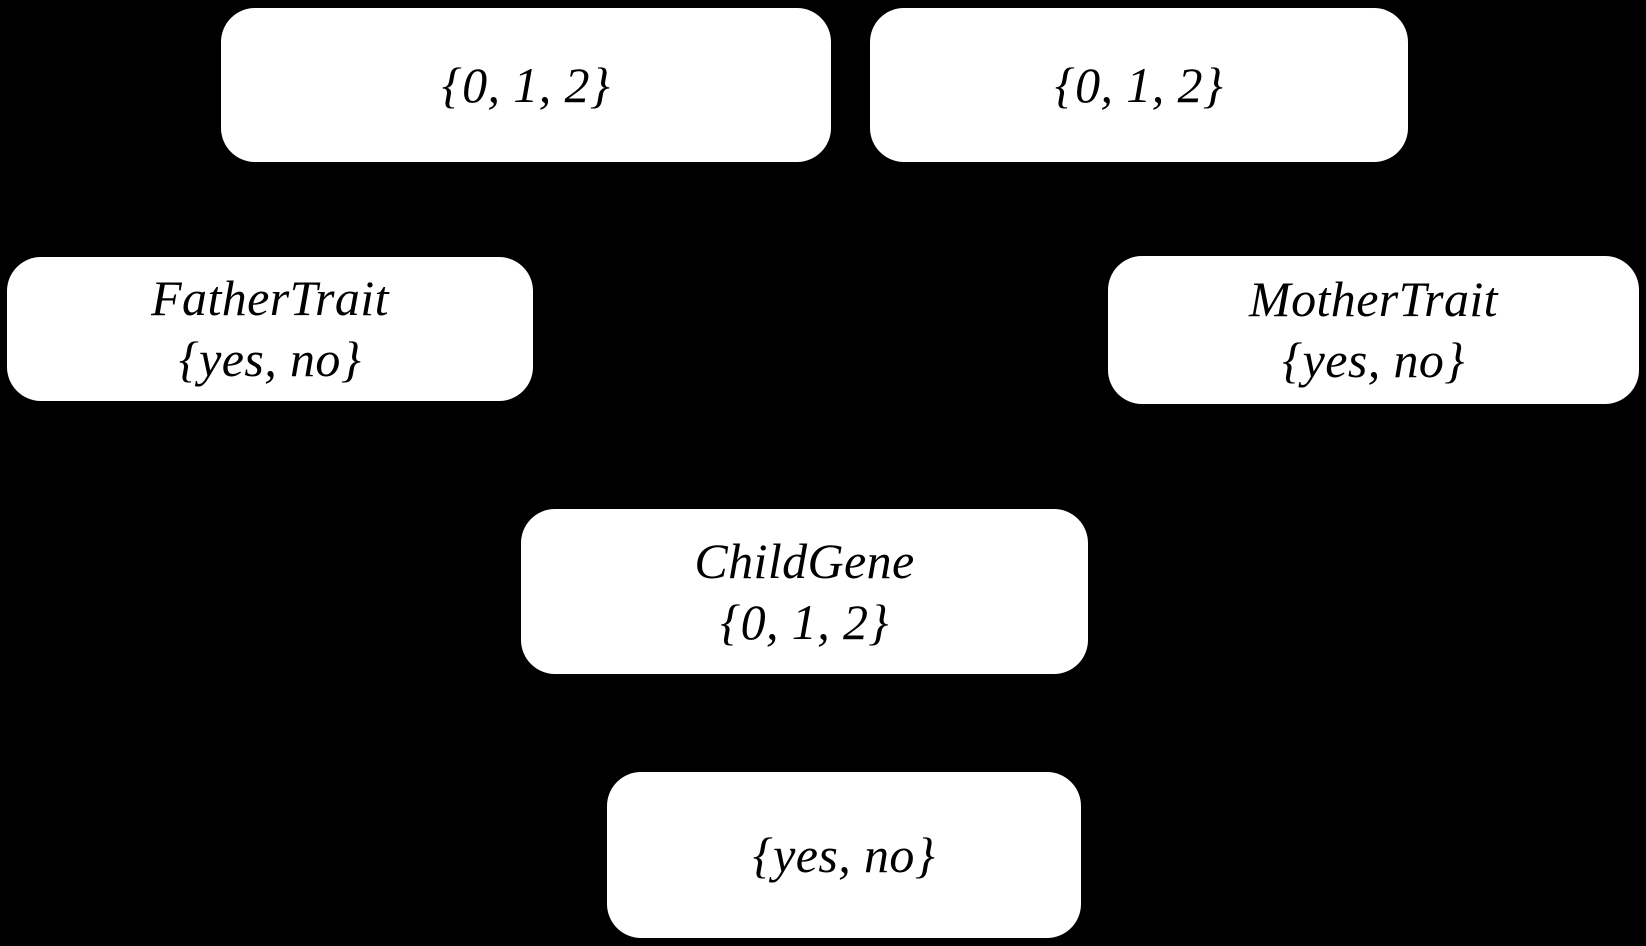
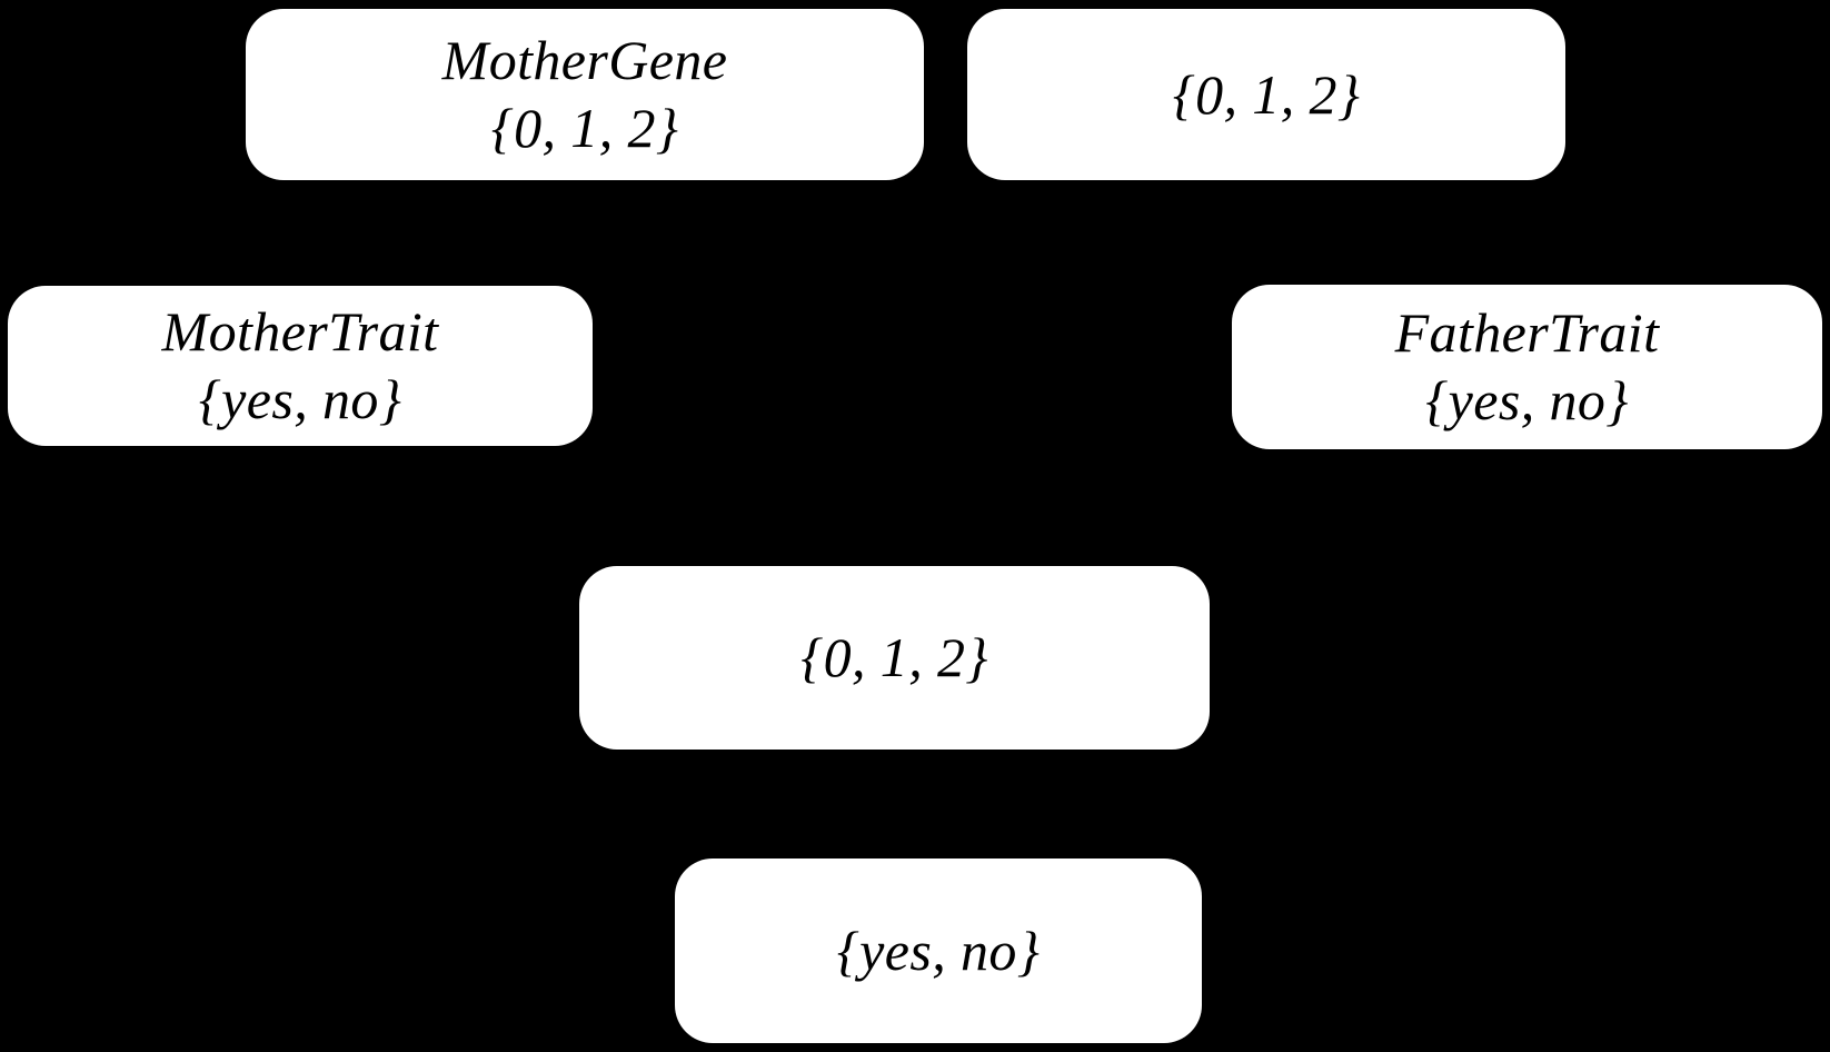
+ MotherGene
  {0, 1, 2}
  {0, 1, 2}
- FatherTrait
+ MotherTrait
  {yes, no}
- MotherTrait
+ FatherTrait
  {yes, no}
- ChildGene
  {0, 1, 2}
  {yes, no}
